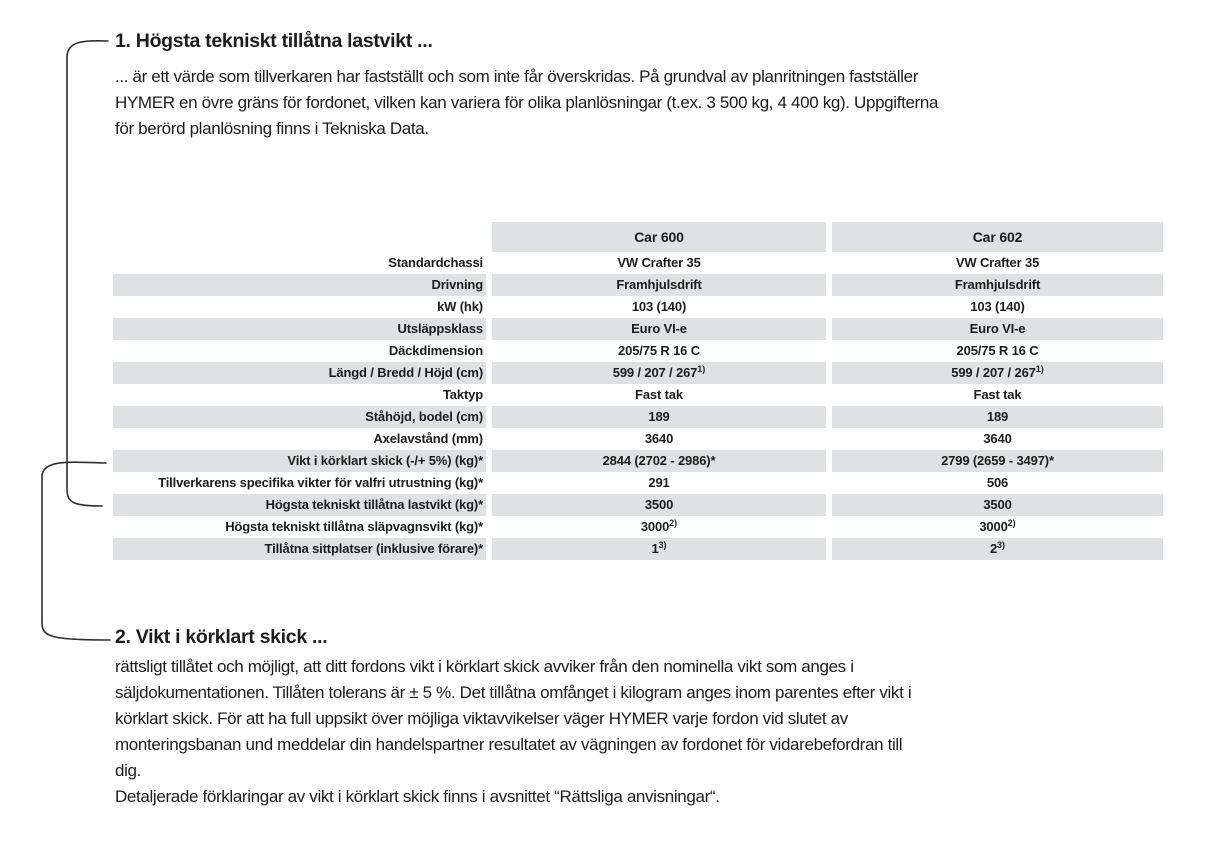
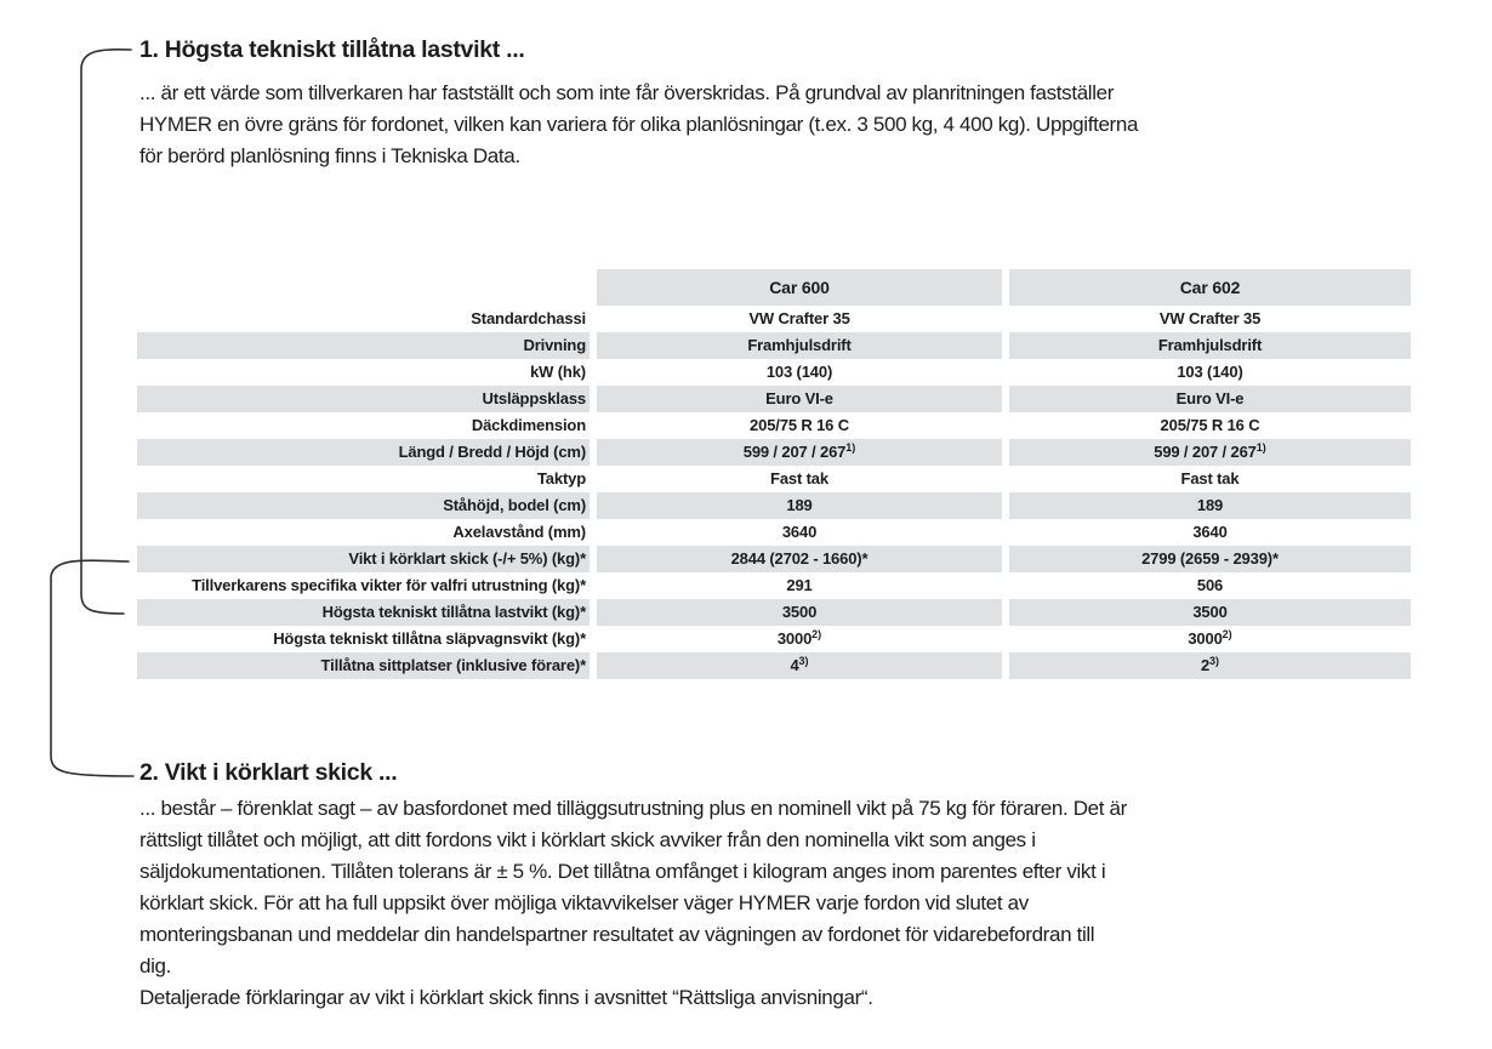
  1. Högsta tekniskt tillåtna lastvikt ...
  ... är ett värde som tillverkaren har fastställt och som inte får överskridas. På grundval av planritningen fastställer
  HYMER en övre gräns för fordonet, vilken kan variera för olika planlösningar (t.ex. 3 500 kg, 4 400 kg). Uppgifterna
  för berörd planlösning finns i Tekniska Data.
  Car 600
  Car 602
  Standardchassi
  VW Crafter 35
  VW Crafter 35
  Drivning
  Framhjulsdrift
  Framhjulsdrift
  kW (hk)
  103 (140)
  103 (140)
  Utsläppsklass
  Euro VI-e
  Euro VI-e
  Däckdimension
  205/75 R 16 C
  205/75 R 16 C
  Längd / Bredd / Höjd (cm)
  599 / 207 / 2671)
  599 / 207 / 2671)
  Taktyp
  Fast tak
  Fast tak
  Ståhöjd, bodel (cm)
  189
  189
  Axelavstånd (mm)
  3640
  3640
  Vikt i körklart skick (-/+ 5%) (kg)*
- 2844 (2702 - 2986)*
+ 2844 (2702 - 1660)*
- 2799 (2659 - 3497)*
+ 2799 (2659 - 2939)*
  Tillverkarens specifika vikter för valfri utrustning (kg)*
  291
  506
  Högsta tekniskt tillåtna lastvikt (kg)*
  3500
  3500
  Högsta tekniskt tillåtna släpvagnsvikt (kg)*
  30002)
  30002)
  Tillåtna sittplatser (inklusive förare)*
- 13)
+ 43)
  23)
  2. Vikt i körklart skick ...
+ ... består – förenklat sagt – av basfordonet med tilläggsutrustning plus en nominell vikt på 75 kg för föraren. Det är
  rättsligt tillåtet och möjligt, att ditt fordons vikt i körklart skick avviker från den nominella vikt som anges i
  säljdokumentationen. Tillåten tolerans är ± 5 %. Det tillåtna omfånget i kilogram anges inom parentes efter vikt i
  körklart skick. För att ha full uppsikt över möjliga viktavvikelser väger HYMER varje fordon vid slutet av
  monteringsbanan und meddelar din handelspartner resultatet av vägningen av fordonet för vidarebefordran till
  dig.
  Detaljerade förklaringar av vikt i körklart skick finns i avsnittet “Rättsliga anvisningar“.
